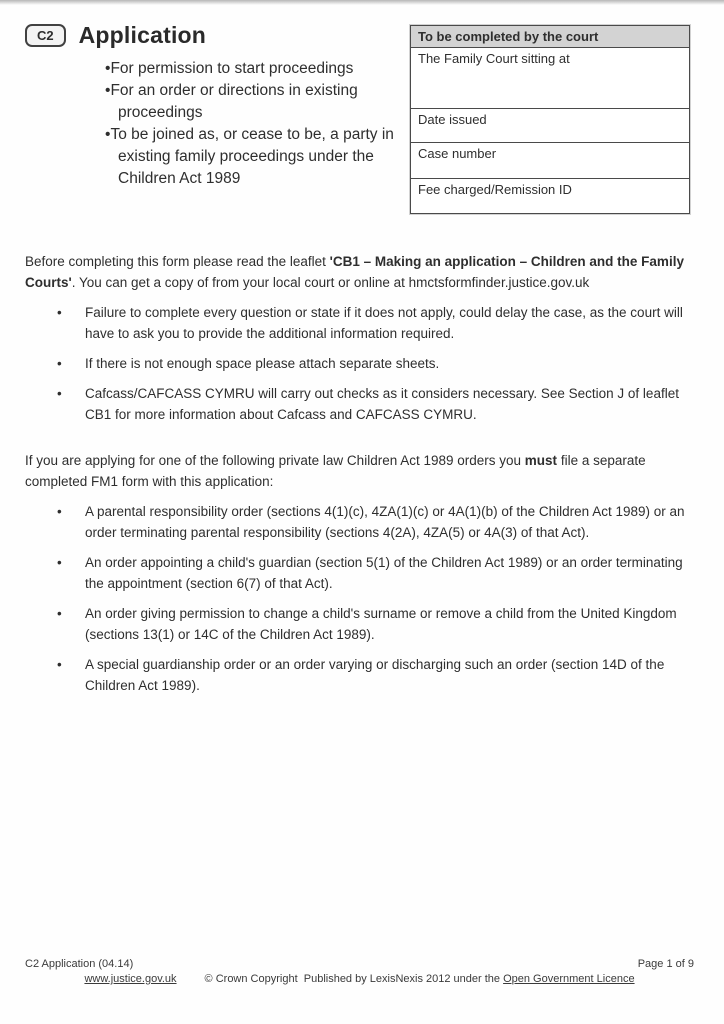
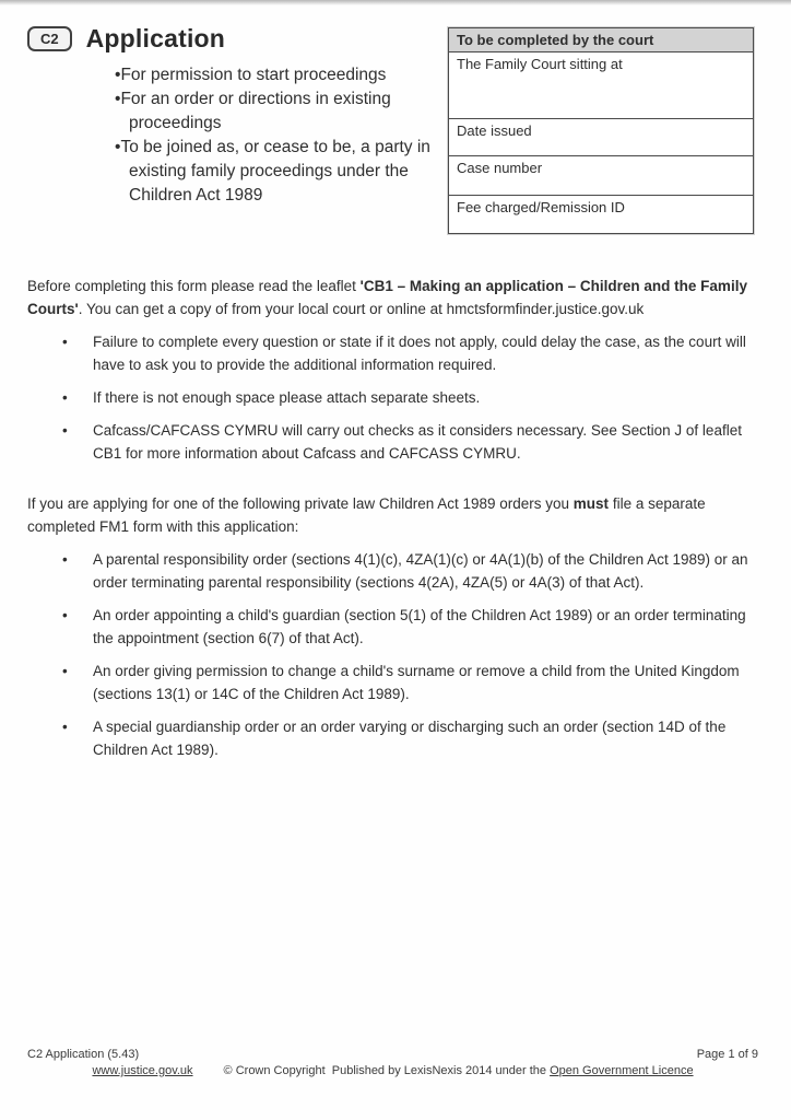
  C2
  Application
  For permission to start proceedings
  For an order or directions in existing proceedings
  To be joined as, or cease to be, a party in existing family proceedings under the Children Act 1989
  To be completed by the court
  The Family Court sitting at
  Date issued
  Case number
  Fee charged/Remission ID
  Before completing this form please read the leaflet 'CB1 – Making an application – Children and the Family Courts'. You can get a copy of from your local court or online at hmctsformfinder.justice.gov.uk
  Failure to complete every question or state if it does not apply, could delay the case, as the court will have to ask you to provide the additional information required.
  If there is not enough space please attach separate sheets.
  Cafcass/CAFCASS CYMRU will carry out checks as it considers necessary. See Section J of leaflet CB1 for more information about Cafcass and CAFCASS CYMRU.
  If you are applying for one of the following private law Children Act 1989 orders you must file a separate completed FM1 form with this application:
  A parental responsibility order (sections 4(1)(c), 4ZA(1)(c) or 4A(1)(b) of the Children Act 1989) or an order terminating parental responsibility (sections 4(2A), 4ZA(5) or 4A(3) of that Act).
  An order appointing a child's guardian (section 5(1) of the Children Act 1989) or an order terminating the appointment (section 6(7) of that Act).
  An order giving permission to change a child's surname or remove a child from the United Kingdom (sections 13(1) or 14C of the Children Act 1989).
  A special guardianship order or an order varying or discharging such an order (section 14D of the Children Act 1989).
- C2 Application (04.14)
+ C2 Application (5.43)
  Page 1 of 9
- www.justice.gov.uk © Crown Copyright Published by LexisNexis 2012 under the Open Government Licence
+ www.justice.gov.uk © Crown Copyright Published by LexisNexis 2014 under the Open Government Licence
